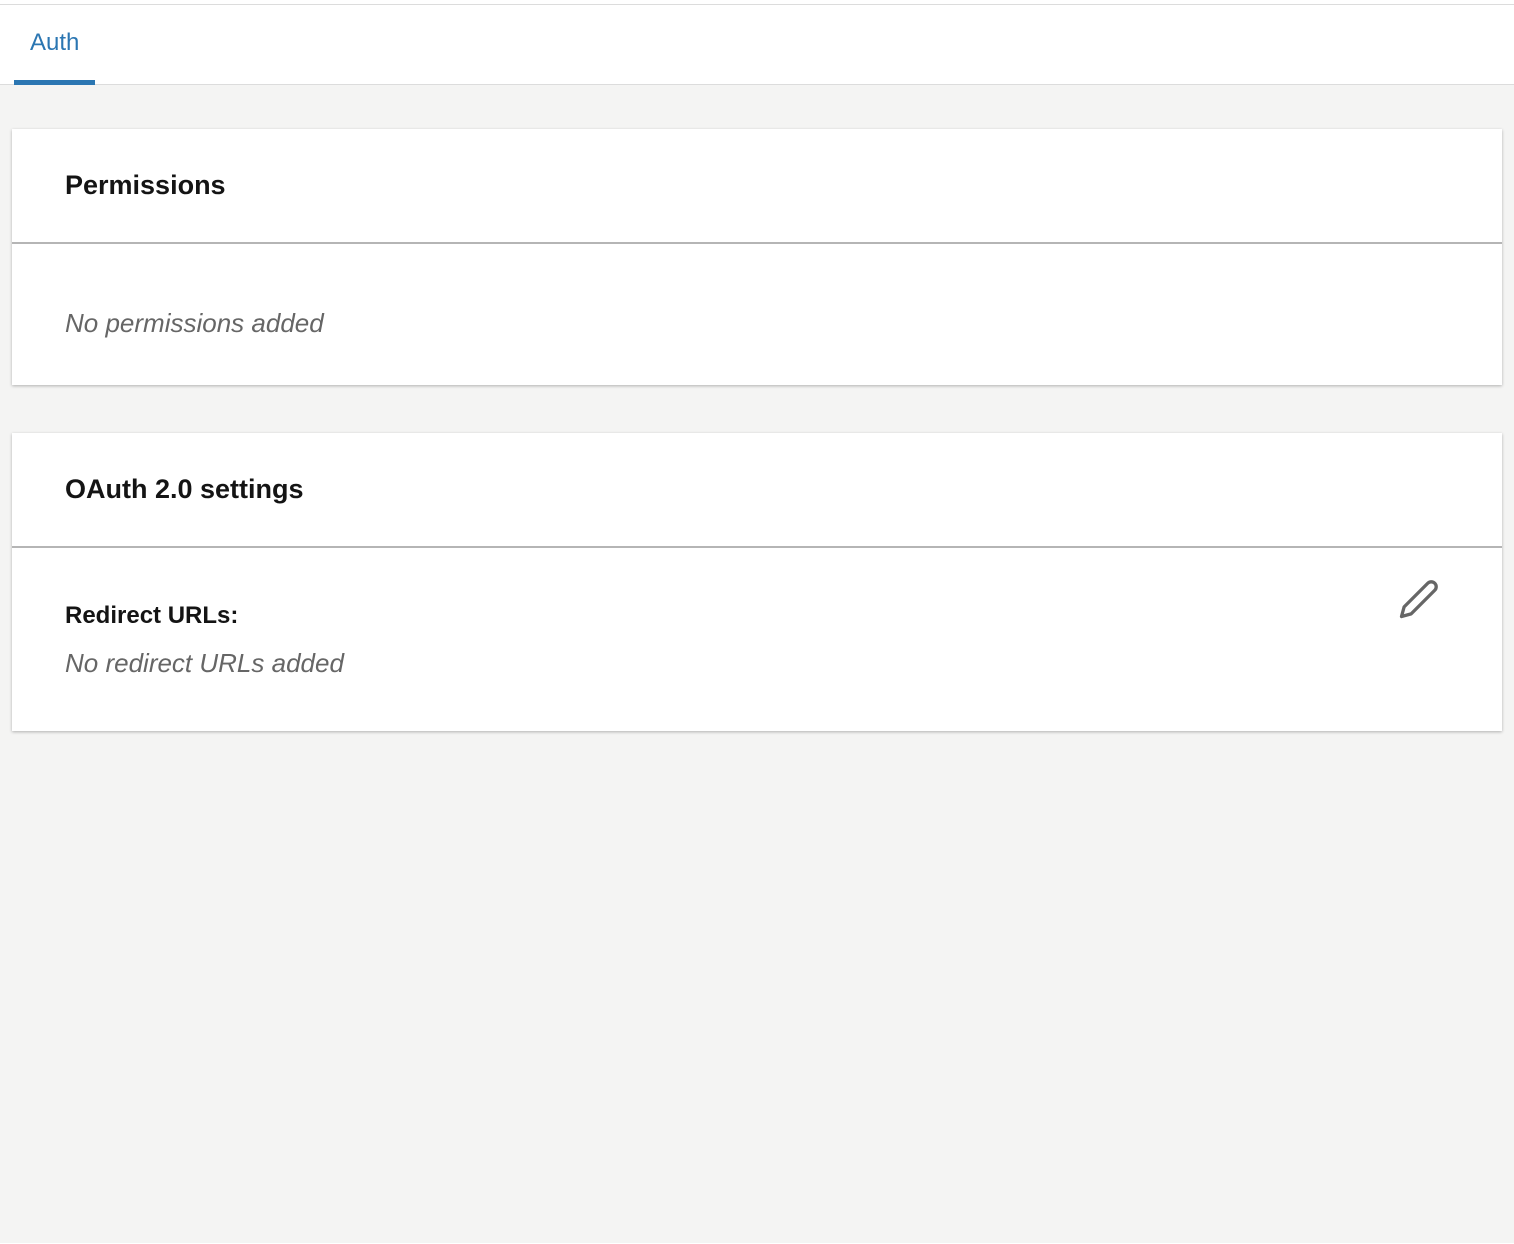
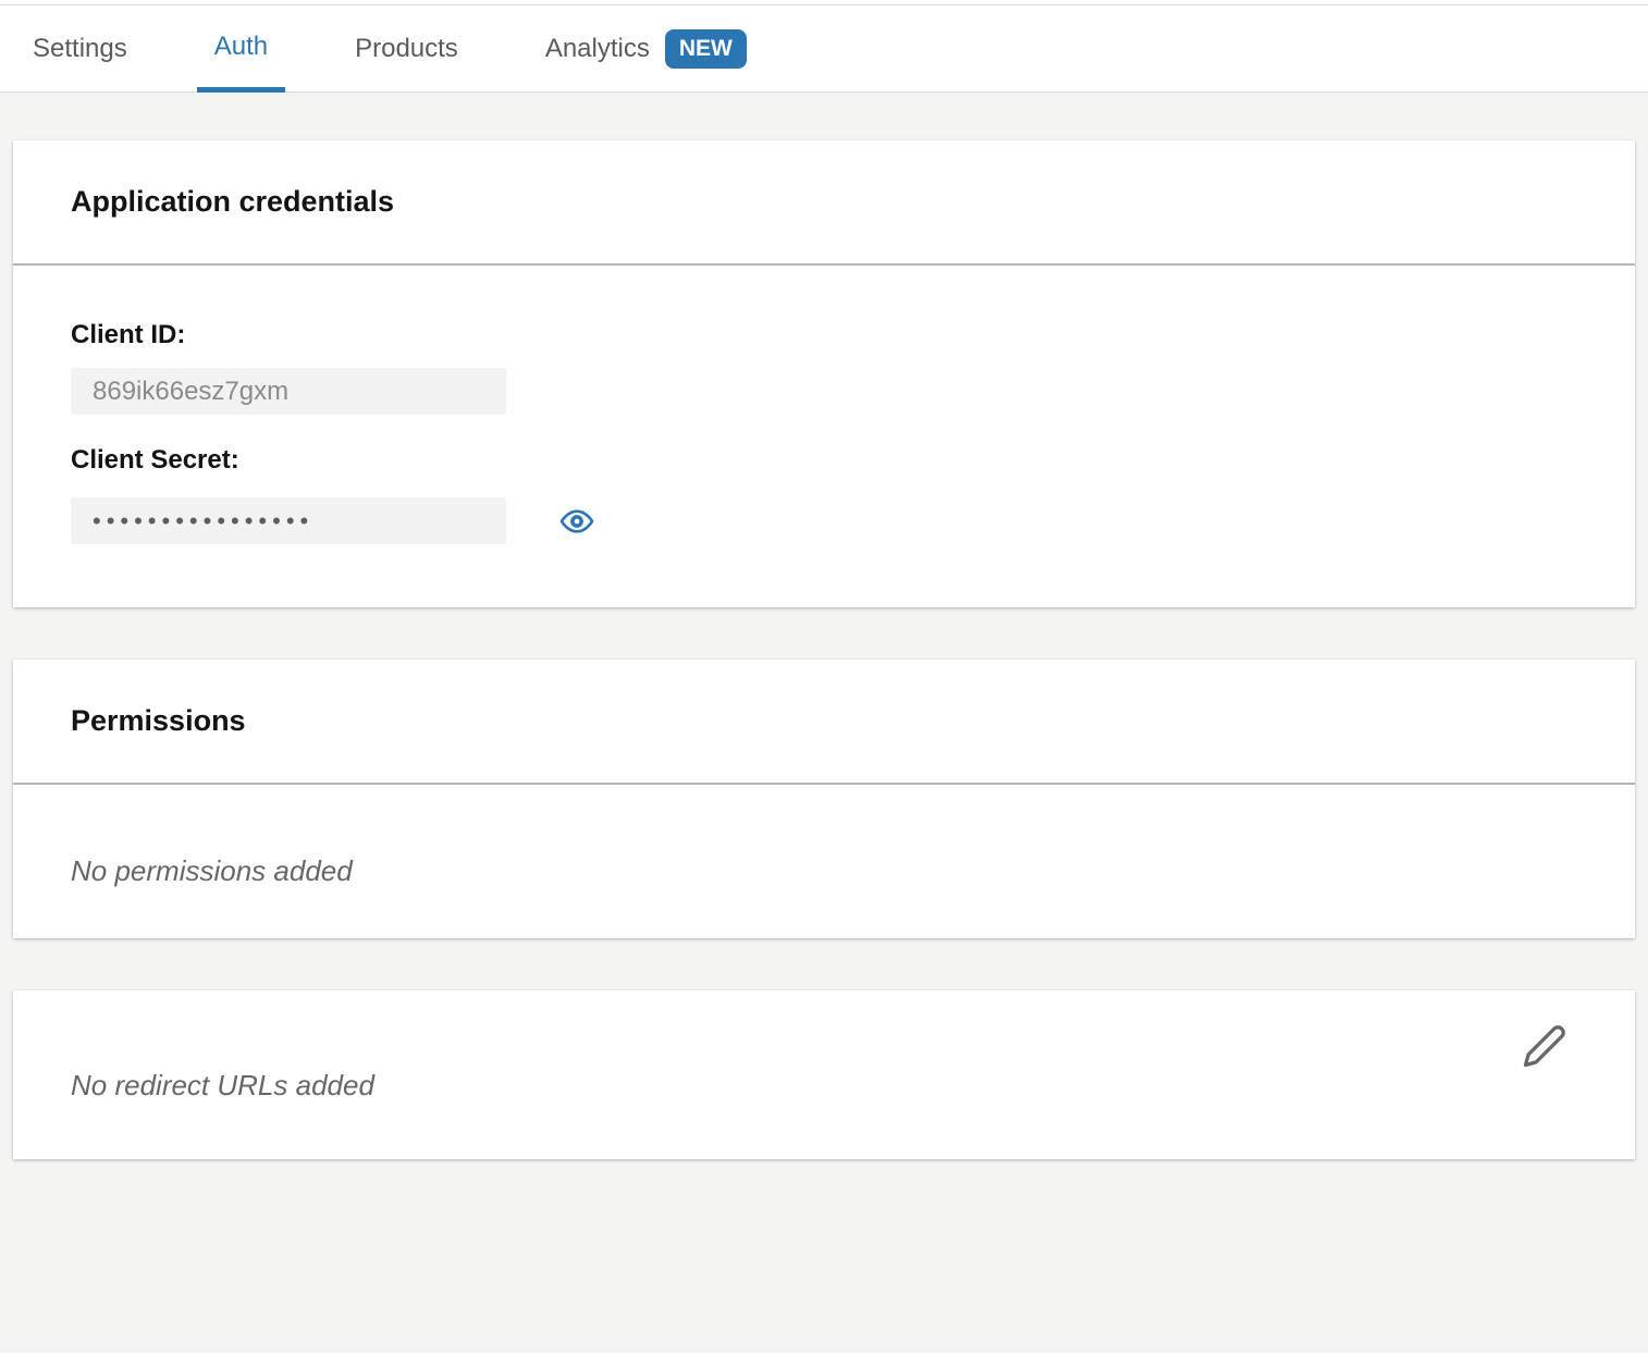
+ Settings
  Auth
+ Products
+ Analytics
+ NEW
+ Application credentials
+ Client ID:
+ 869ik66esz7gxm
+ Client Secret:
+ ••••••••••••••••
  Permissions
  No permissions added
- OAuth 2.0 settings
- Redirect URLs:
  No redirect URLs added
